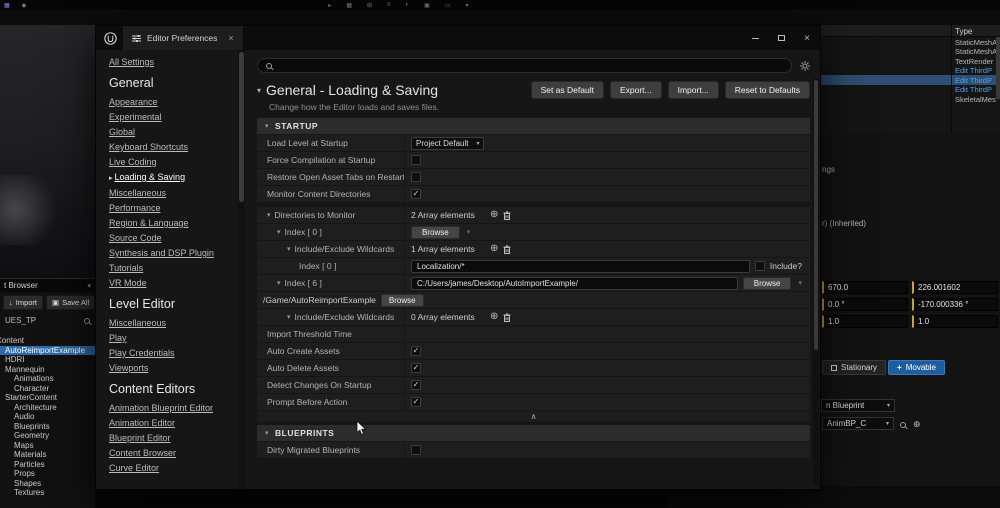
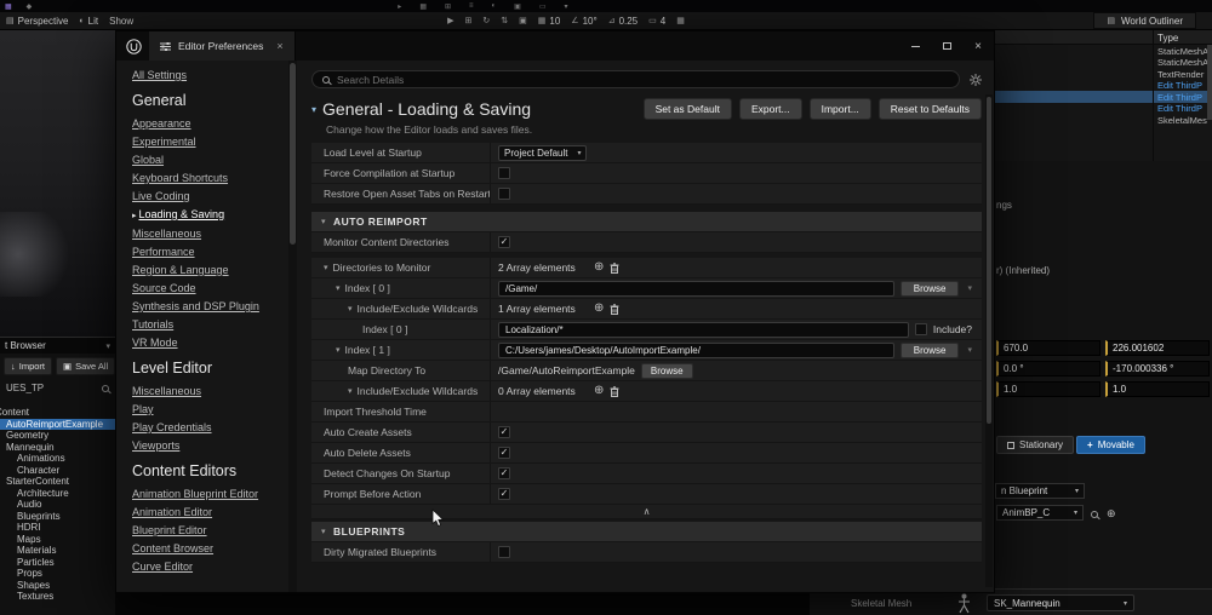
+ Perspective
+ Lit
+ Show
+ 10
+ 10°
+ 0.25
+ 4
+ World Outliner
  t Browser
  ↓
  Import
  ▣
  Save All
  UES_TP
  ontent
  AutoReimportExample
- HDRI
+ Geometry
  Mannequin
  Animations
  Character
  StarterContent
  Architecture
  Audio
  Blueprints
- Geometry
+ HDRI
  Maps
  Materials
  Particles
  Props
  Shapes
  Textures
  Type
  StaticMeshA
  StaticMeshA
  TextRender
  Edit ThirdP
  Edit ThirdP
  Edit ThirdP
  SkeletalMes
  ngs
  r) (Inherited)
  670.0
  226.001602
  0.0 °
  -170.000336 °
  1.0
  1.0
  Stationary
  +
  Movable
  n Blueprint
  AnimBP_C
  ⊕
+ Skeletal Mesh
+ SK_Mannequin
  Editor Preferences
  ×
  ×
  All Settings
  General
  Appearance
  Experimental
  Global
  Keyboard Shortcuts
  Live Coding
  Loading & Saving
  Miscellaneous
  Performance
  Region & Language
  Source Code
  Synthesis and DSP Plugin
  Tutorials
  VR Mode
  Level Editor
  Miscellaneous
  Play
  Play Credentials
  Viewports
  Content Editors
  Animation Blueprint Editor
  Animation Editor
  Blueprint Editor
  Content Browser
  Curve Editor
+ Search Details
  ▾
  General - Loading & Saving
  Set as Default
  Export...
  Import...
  Reset to Defaults
  Change how the Editor loads and saves files.
- STARTUP
  Load Level at Startup
  Project Default
  Force Compilation at Startup
  Restore Open Asset Tabs on Restart
+ AUTO REIMPORT
  Monitor Content Directories
  ✓
  Directories to Monitor
  2 Array elements
  ⊕
  Index [ 0 ]
+ /Game/
  Browse
  Include/Exclude Wildcards
  1 Array elements
  ⊕
  Index [ 0 ]
  Localization/*
  Include?
- Index [ 6 ]
+ Index [ 1 ]
  C:/Users/james/Desktop/AutoImportExample/
  Browse
+ Map Directory To
  /Game/AutoReimportExample
  Browse
  Include/Exclude Wildcards
  0 Array elements
  ⊕
  Import Threshold Time
  Auto Create Assets
  ✓
  Auto Delete Assets
  ✓
  Detect Changes On Startup
  ✓
  Prompt Before Action
  ✓
  ∧
  BLUEPRINTS
  Dirty Migrated Blueprints
